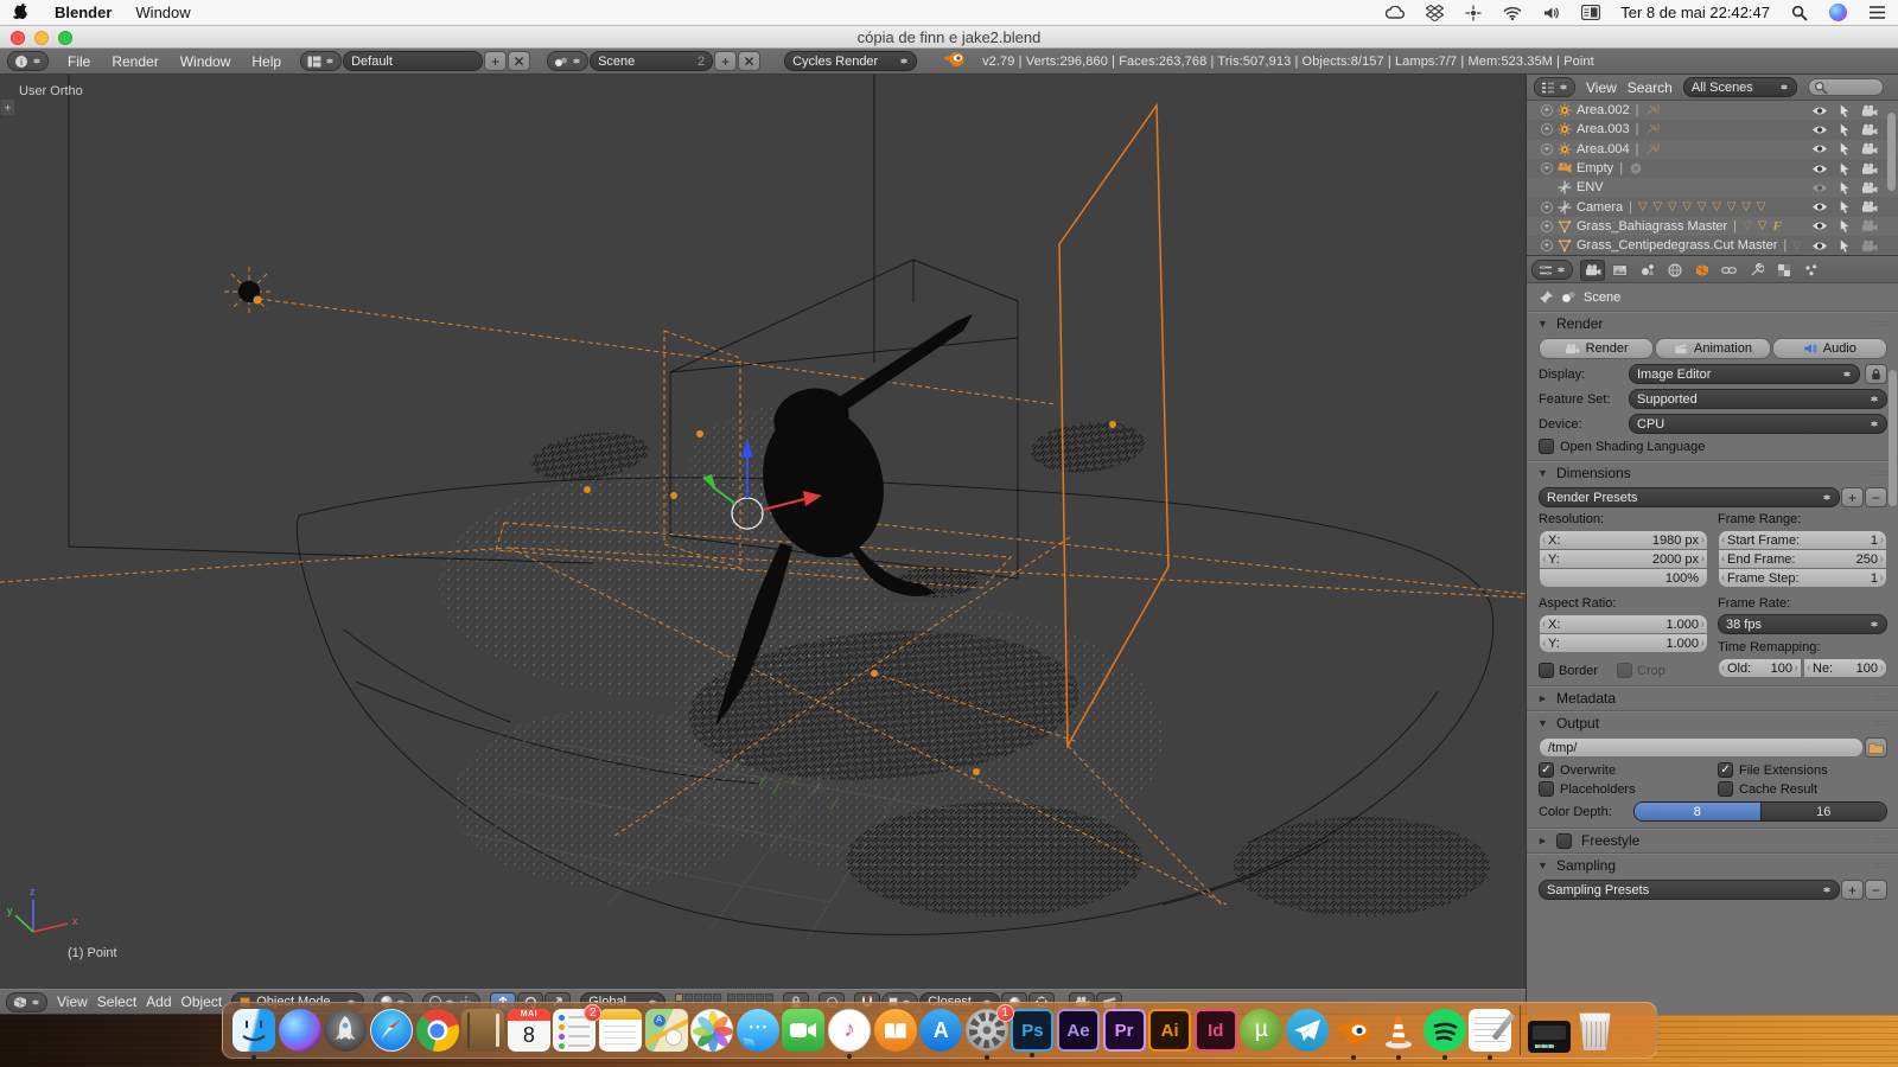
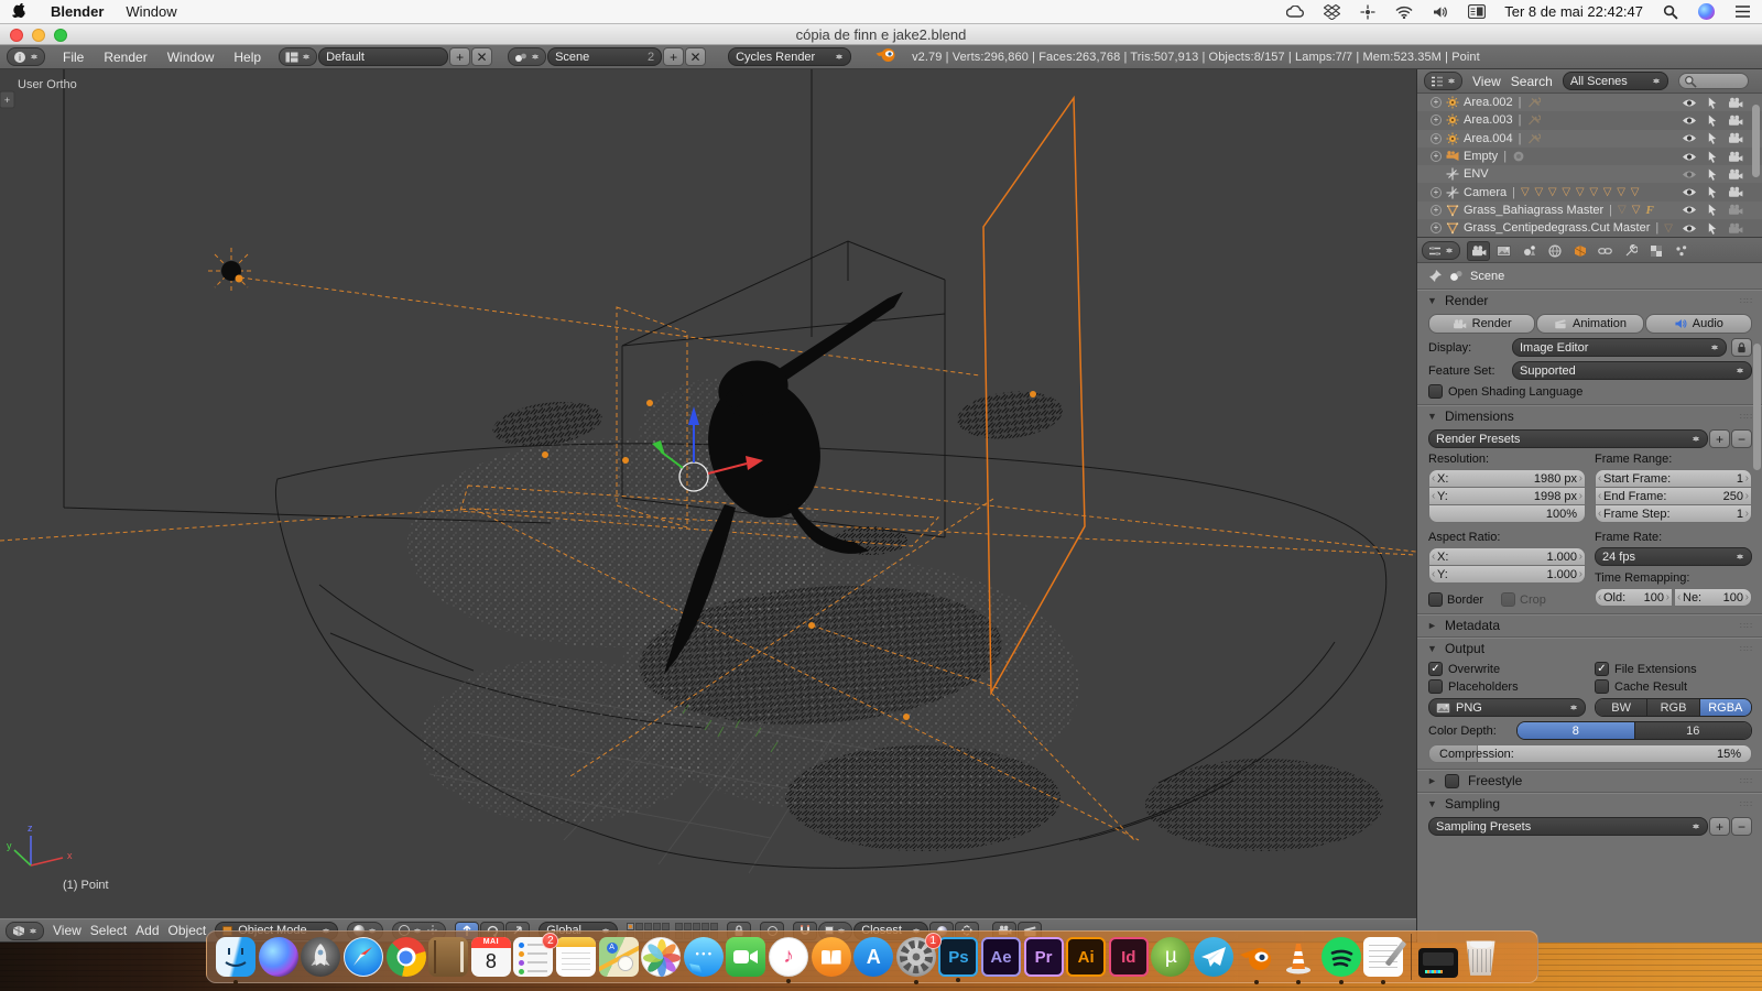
  Blender
  Window
  Ter 8 de mai 22:42:47
  cópia de finn e jake2.blend
  i
  File
  Render
  Window
  Help
  Default
  +
  ✕
  Scene
  2
  +
  ✕
  Cycles Render
  v2.79 | Verts:296,860 | Faces:263,768 | Tris:507,913 | Objects:8/157 | Lamps:7/7 | Mem:523.35M | Point
  z
  y
  x
  +
  User Ortho
  (1) Point
  View
  Select
  Add
  Object
  View
  Search
  All Scenes
  +
  Area.002
  |
  +
  Area.003
  |
  +
  Area.004
  |
  +
  Empty
  |
  ENV
  +
  Camera
  |
  ▽ ▽ ▽ ▽ ▽ ▽ ▽ ▽ ▽
  +
  Grass_Bahiagrass Master
  |
  ▽
  ▽
  F
  +
  Grass_Centipedegrass.Cut Master
  |
  ▽
  Scene
  ▼
  Render
  Render
  Animation
  Audio
  Display:
  Image Editor
  Feature Set:
  Supported
- Device:
- CPU
  Open Shading Language
  ▼
  Dimensions
  ∷∷
  Render Presets
  +
  −
  Resolution:
  X:
  1980 px
  Y:
- 2000 px
+ 1998 px
  100%
  Aspect Ratio:
  X:
  1.000
  Y:
  1.000
  Border
  Crop
  Frame Range:
  Start Frame:
  1
  End Frame:
  250
  Frame Step:
  1
  Frame Rate:
- 38 fps
+ 24 fps
  Time Remapping:
  Old:
  100
  Ne:
  100
  ►
  Metadata
  ▼
  Output
- /tmp/
  ✓
  Overwrite
  Placeholders
  ✓
  File Extensions
  Cache Result
+ PNG
+ BW
+ RGB
+ RGBA
  Color Depth:
  8
  16
+ Compression:
+ 15%
  ►
  Freestyle
  ▼
  Sampling
  Sampling Presets
  +
  −
  8
  2
  ♪
  A
  1
  Ps
  Ae
  Pr
  Ai
  Id
  µ
